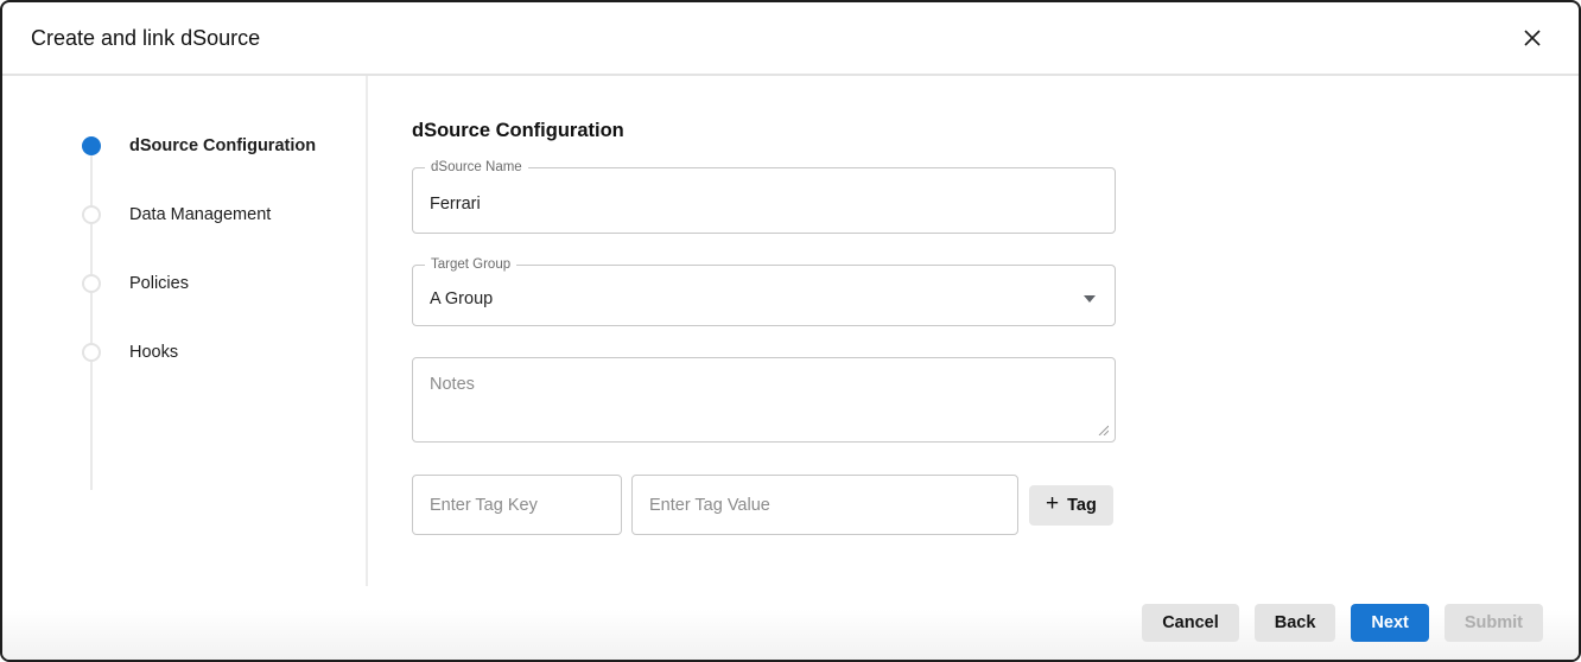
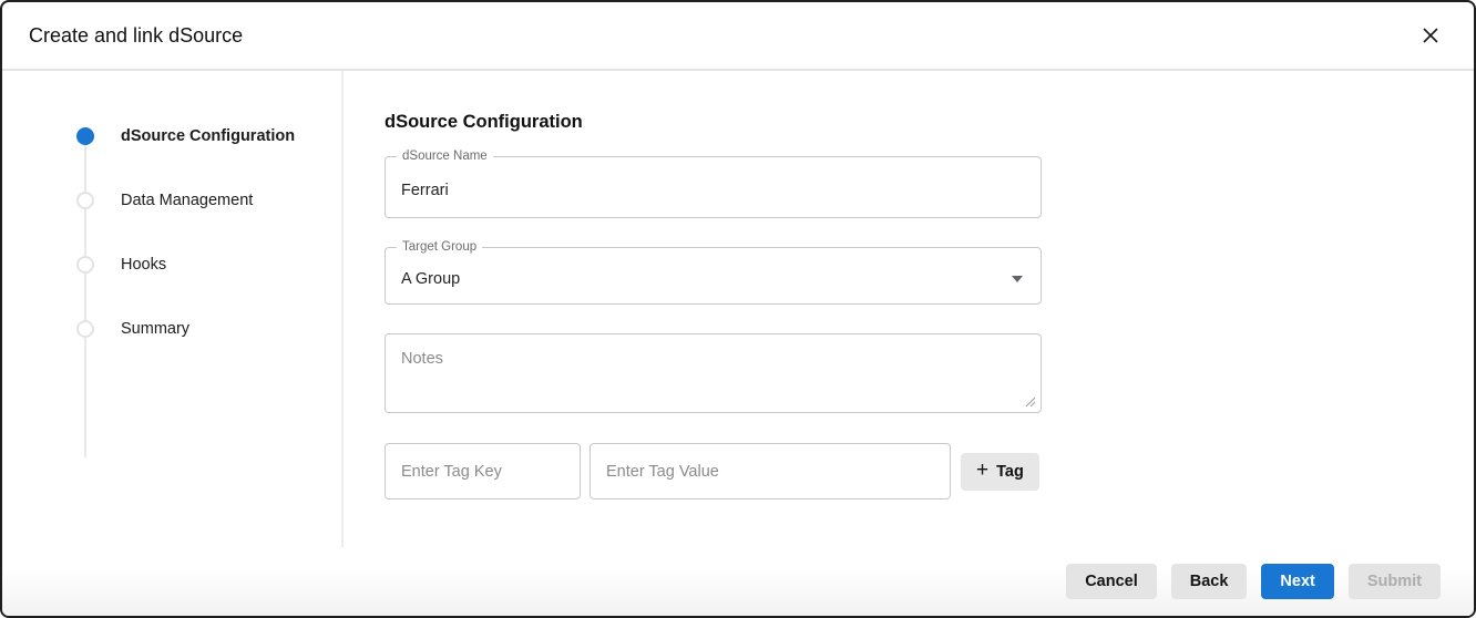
  Create and link dSource
  dSource Configuration
  Data Management
- Policies
  Hooks
+ Summary
  dSource Configuration
  dSource Name
  Ferrari
  Target Group
  A Group
  Notes
  Enter Tag Key
  Enter Tag Value
  +
  Tag
  Cancel
  Back
  Next
  Submit
